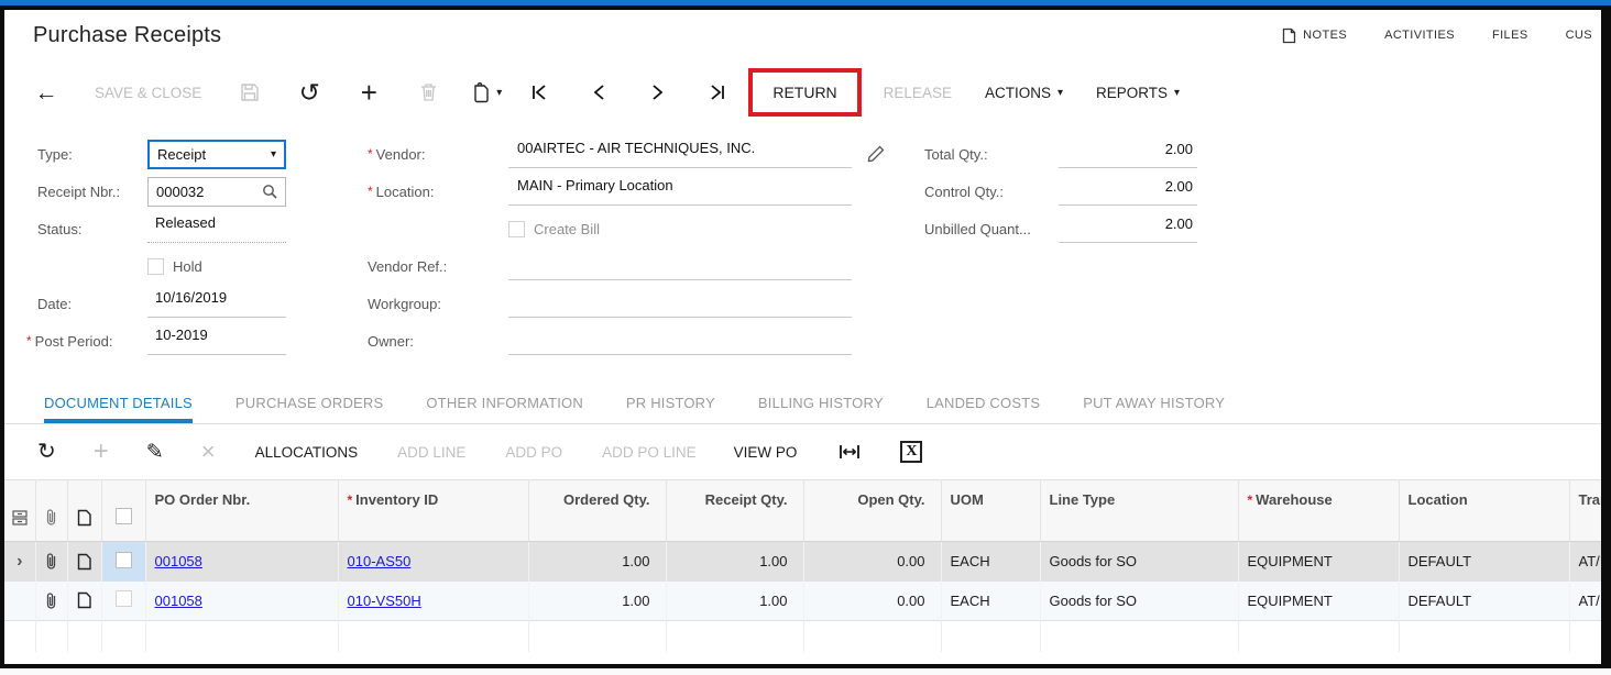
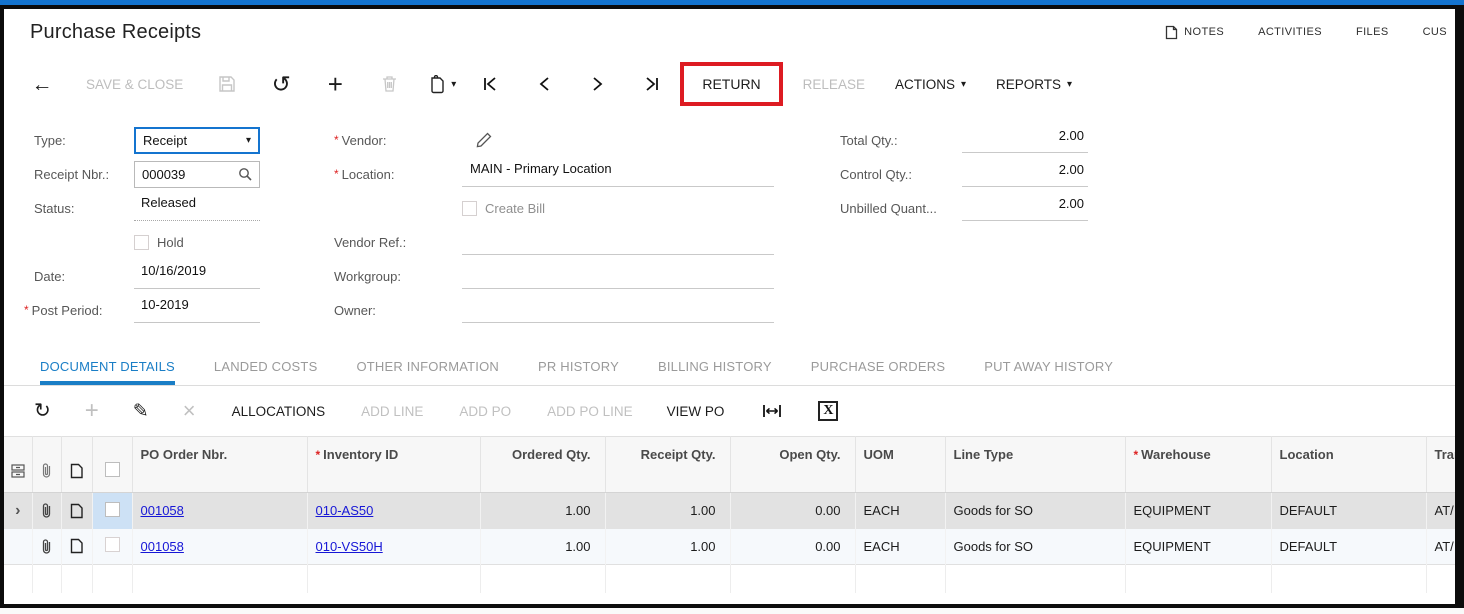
  Purchase Receipts
  NOTES
  ACTIVITIES
  FILES
  CUS
  ←
  SAVE & CLOSE
  ↺
  +
  ▾
  RETURN
  RELEASE
  ACTIONS
  ▾
  REPORTS
  ▾
  Type:
  Receipt
  ▾
  Receipt Nbr.:
- 000032
+ 000039
  Status:
  Released
  Hold
  Date:
  10/16/2019
  *
  Post Period:
  10-2019
  *
  Vendor:
- 00AIRTEC - AIR TECHNIQUES, INC.
  *
  Location:
  MAIN - Primary Location
  Create Bill
  Vendor Ref.:
  Workgroup:
  Owner:
  Total Qty.:
  2.00
  Control Qty.:
  2.00
  Unbilled Quant...
  2.00
  DOCUMENT DETAILS
- PURCHASE ORDERS
+ LANDED COSTS
  OTHER INFORMATION
  PR HISTORY
  BILLING HISTORY
- LANDED COSTS
+ PURCHASE ORDERS
  PUT AWAY HISTORY
  ↻
  +
  ✎
  ×
  ALLOCATIONS
  ADD LINE
  ADD PO
  ADD PO LINE
  VIEW PO
  X
  				PO Order Nbr.	* Inventory ID	Ordered Qty.	Receipt Qty.	Open Qty.	UOM	Line Type	* Warehouse	Location	Tran
  ›				001058	010-AS50	1.00	1.00	0.00	EACH	Goods for SO	EQUIPMENT	DEFAULT	AT/
  				001058	010-VS50H	1.00	1.00	0.00	EACH	Goods for SO	EQUIPMENT	DEFAULT	AT/
